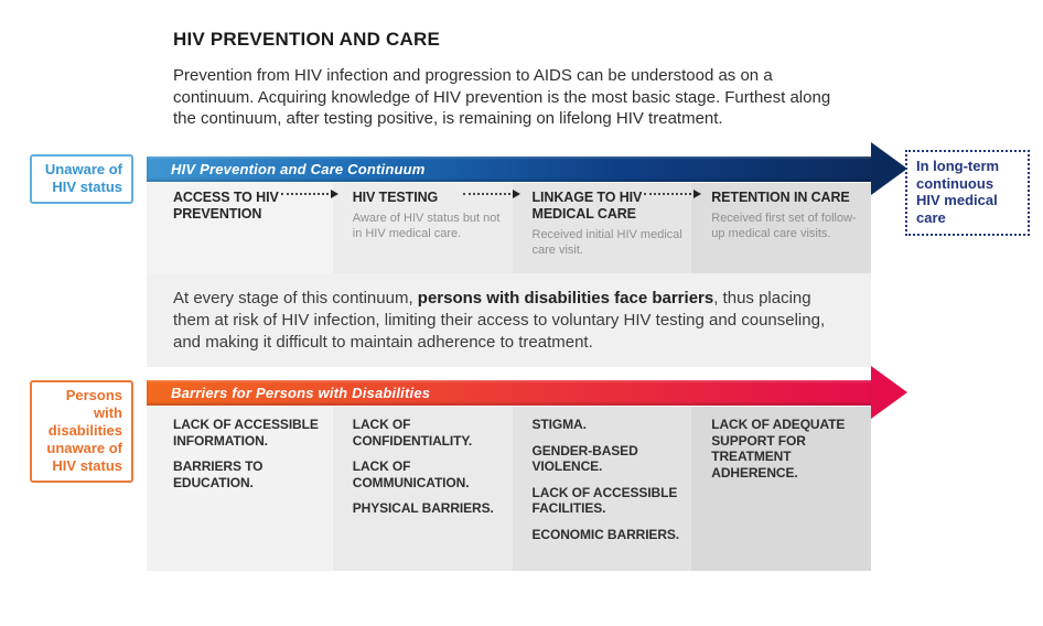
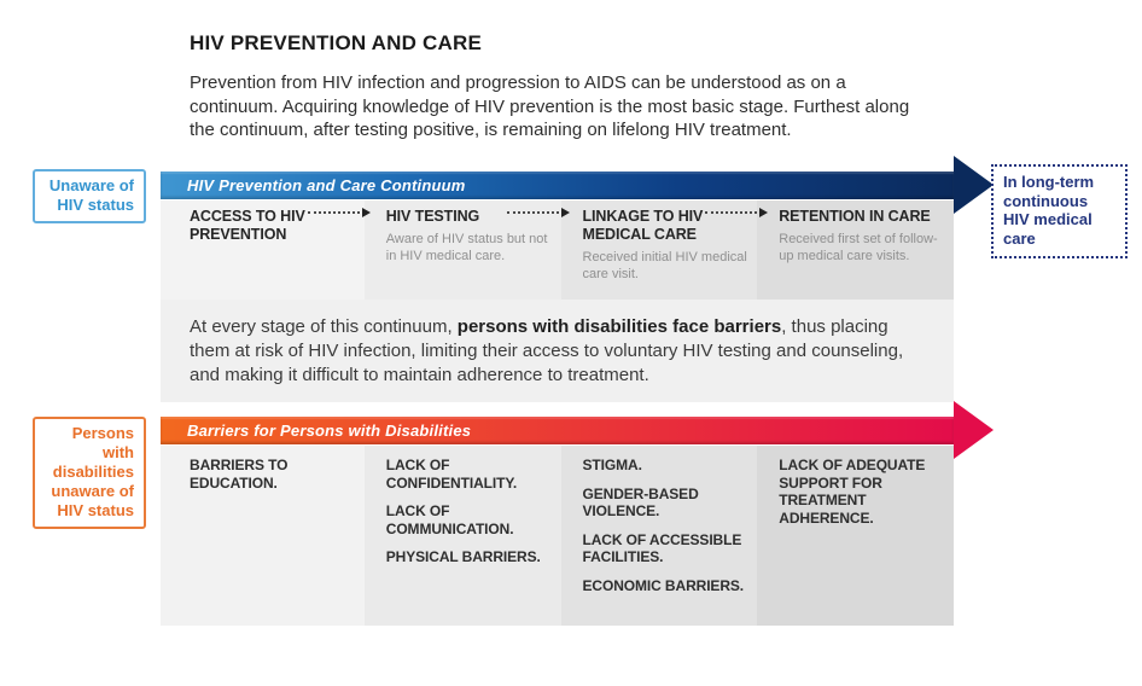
  HIV PREVENTION AND CARE
  Prevention from HIV infection and progression to AIDS can be understood as on a continuum. Acquiring knowledge of HIV prevention is the most basic stage. Furthest along the continuum, after testing positive, is remaining on lifelong HIV treatment.
  Unaware of HIV status
  HIV Prevention and Care Continuum
  In long-term continuous HIV medical care
  ACCESS TO HIV PREVENTION
  HIV TESTING
  Aware of HIV status but not in HIV medical care.
  LINKAGE TO HIV MEDICAL CARE
  Received initial HIV medical care visit.
  RETENTION IN CARE
  Received first set of follow-up medical care visits.
  At every stage of this continuum, persons with disabilities face barriers, thus placing them at risk of HIV infection, limiting their access to voluntary HIV testing and counseling, and making it difficult to maintain adherence to treatment.
  Persons with disabilities unaware of HIV status
  Barriers for Persons with Disabilities
- LACK OF ACCESSIBLE INFORMATION.
  BARRIERS TO EDUCATION.
  LACK OF CONFIDENTIALITY.
  LACK OF COMMUNICATION.
  PHYSICAL BARRIERS.
  STIGMA.
  GENDER-BASED VIOLENCE.
  LACK OF ACCESSIBLE FACILITIES.
  ECONOMIC BARRIERS.
  LACK OF ADEQUATE SUPPORT FOR TREATMENT ADHERENCE.
